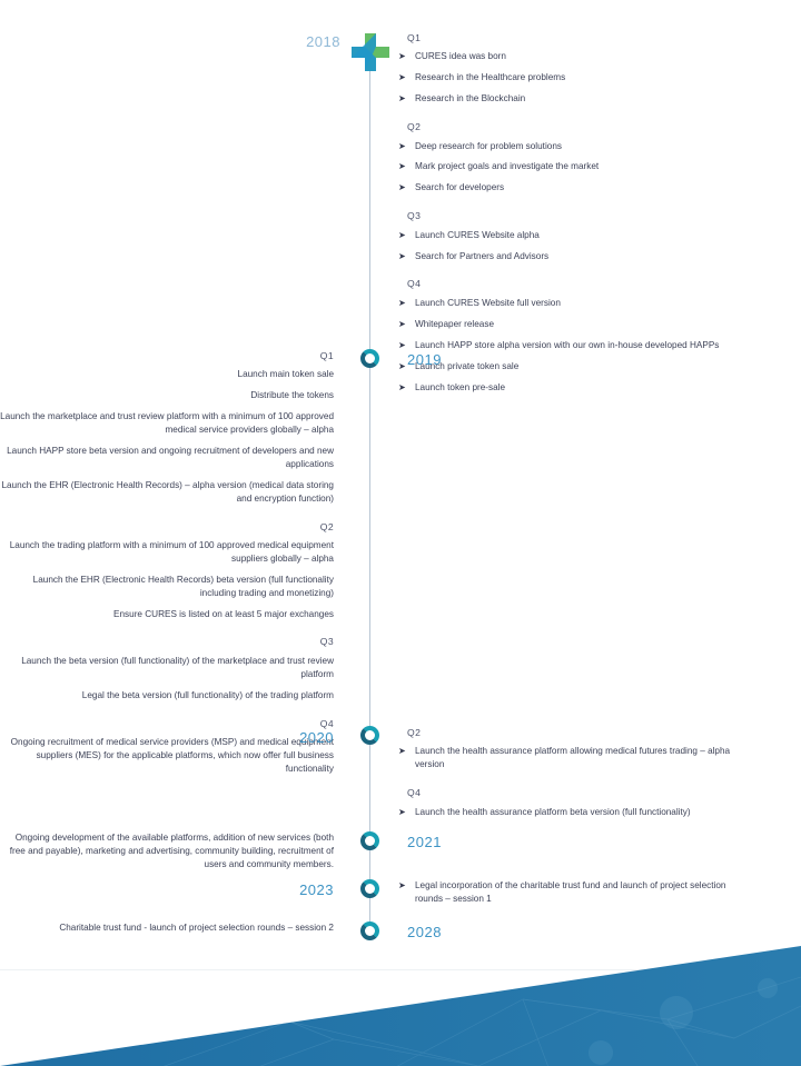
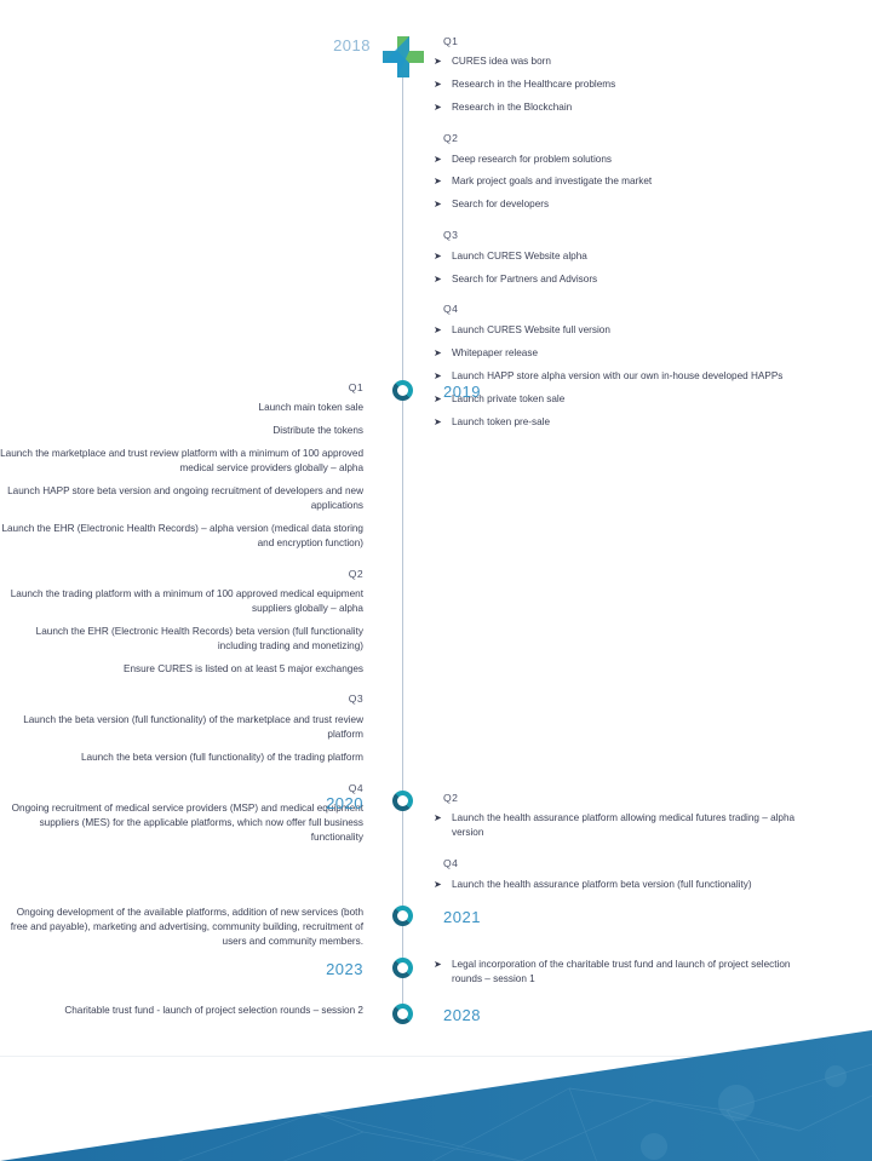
  2018
  Q1
  ➤
  CURES idea was born
  ➤
  Research in the Healthcare problems
  ➤
  Research in the Blockchain
  Q2
  ➤
  Deep research for problem solutions
  ➤
  Mark project goals and investigate the market
  ➤
  Search for developers
  Q3
  ➤
  Launch CURES Website alpha
  ➤
  Search for Partners and Advisors
  Q4
  ➤
  Launch CURES Website full version
  ➤
  Whitepaper release
  ➤
  Launch HAPP store alpha version with our own in-house developed HAPPs
  ➤
  Launch private token sale
  ➤
  Launch token pre-sale
  2019
  Q1
  Launch main token sale
  Distribute the tokens
  Launch the marketplace and trust review platform with a minimum of 100 approved medical service providers globally – alpha
  Launch HAPP store beta version and ongoing recruitment of developers and new applications
  Launch the EHR (Electronic Health Records) – alpha version (medical data storing and encryption function)
  Q2
  Launch the trading platform with a minimum of 100 approved medical equipment suppliers globally – alpha
  Launch the EHR (Electronic Health Records) beta version (full functionality including trading and monetizing)
  Ensure CURES is listed on at least 5 major exchanges
  Q3
  Launch the beta version (full functionality) of the marketplace and trust review platform
- Legal the beta version (full functionality) of the trading platform
+ Launch the beta version (full functionality) of the trading platform
  Q4
  Ongoing recruitment of medical service providers (MSP) and medical equipment suppliers (MES) for the applicable platforms, which now offer full business functionality
  2020
  Q2
  ➤
  Launch the health assurance platform allowing medical futures trading – alpha version
  Q4
  ➤
  Launch the health assurance platform beta version (full functionality)
  2021
  Ongoing development of the available platforms, addition of new services (both free and payable), marketing and advertising, community building, recruitment of users and community members.
  2023
  ➤
  Legal incorporation of the charitable trust fund and launch of project selection rounds – session 1
  2028
  Charitable trust fund - launch of project selection rounds – session 2
